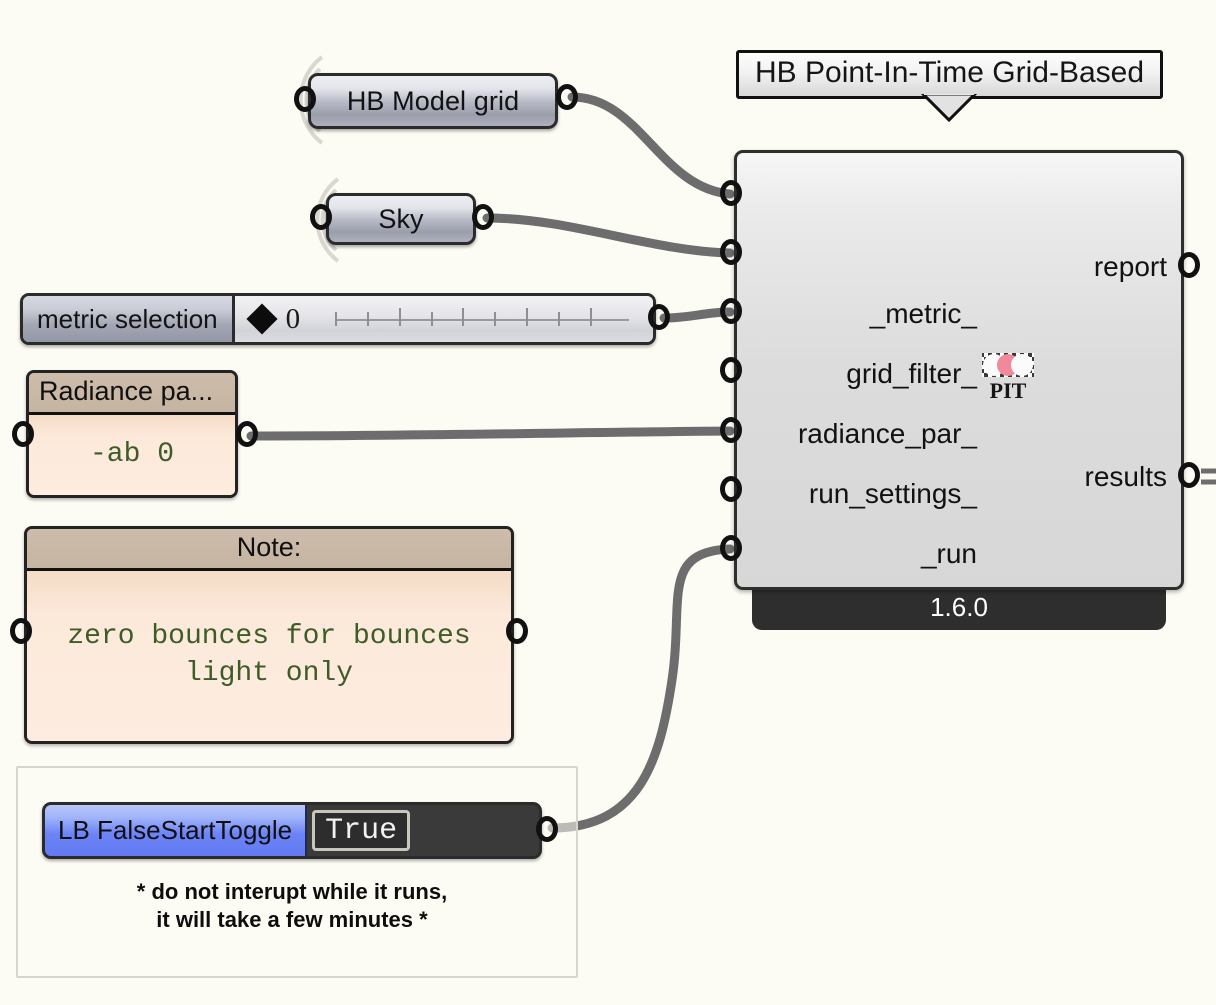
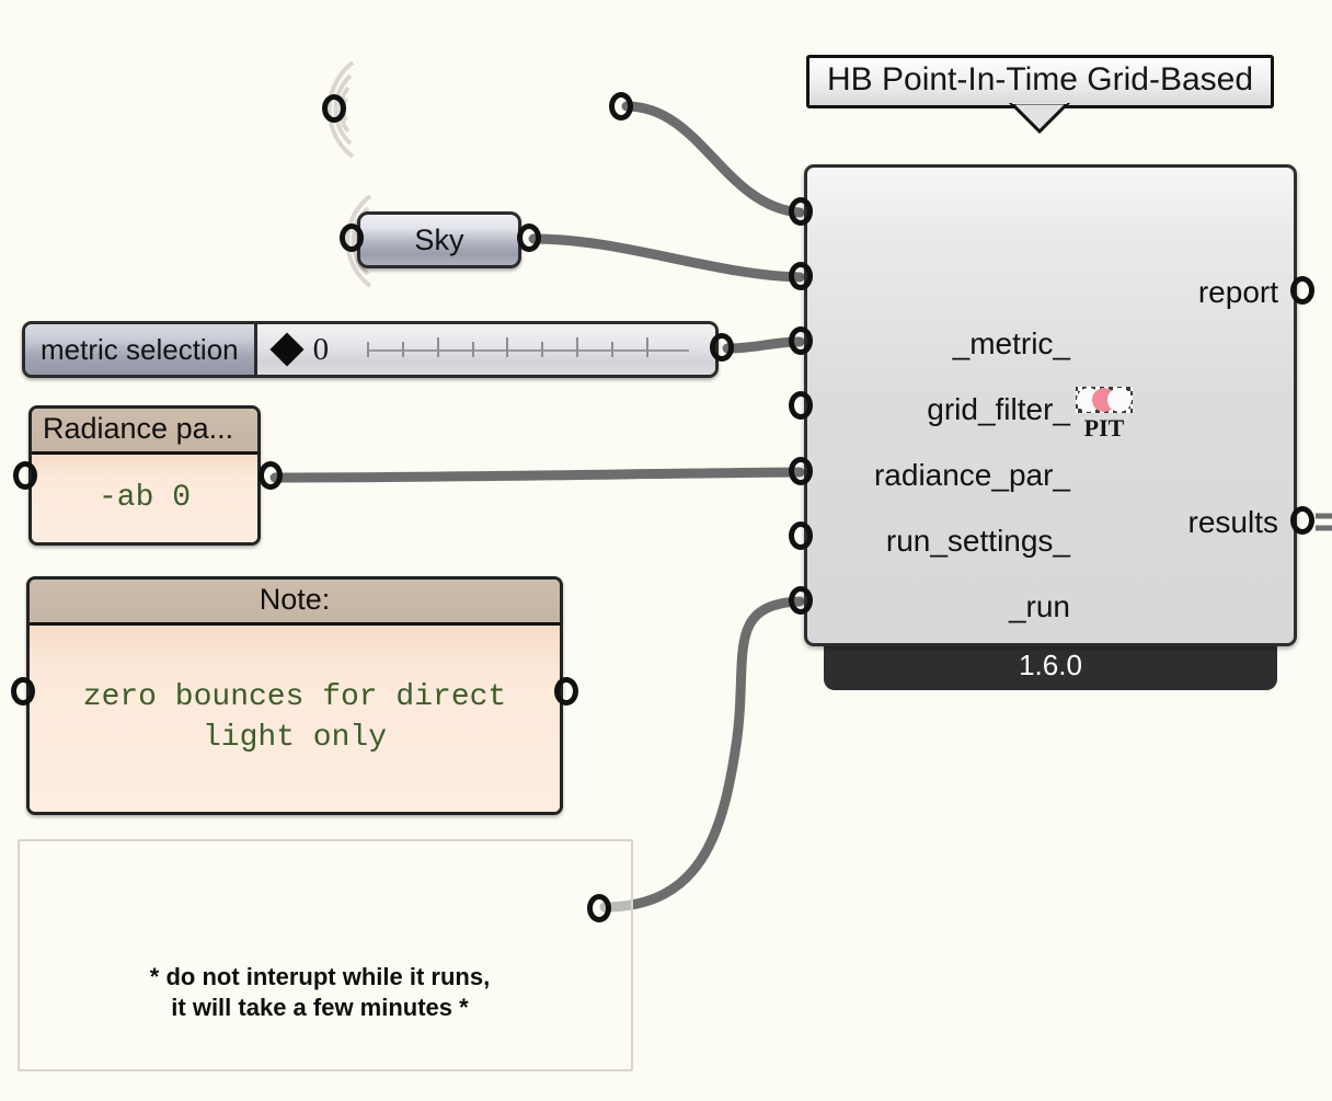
- HB Model grid
  Sky
  metric selection
  0
  Radiance pa...
  -ab 0
  Note:
- zero bounces for bounces light only
+ zero bounces for direct light only
- LB FalseStartToggle
- True
  * do not interupt while it runs,
  it will take a few minutes *
  HB Point-In-Time Grid-Based
  1.6.0
  _metric_
  grid_filter_
  radiance_par_
  run_settings_
  _run
  report
  results
  PIT
